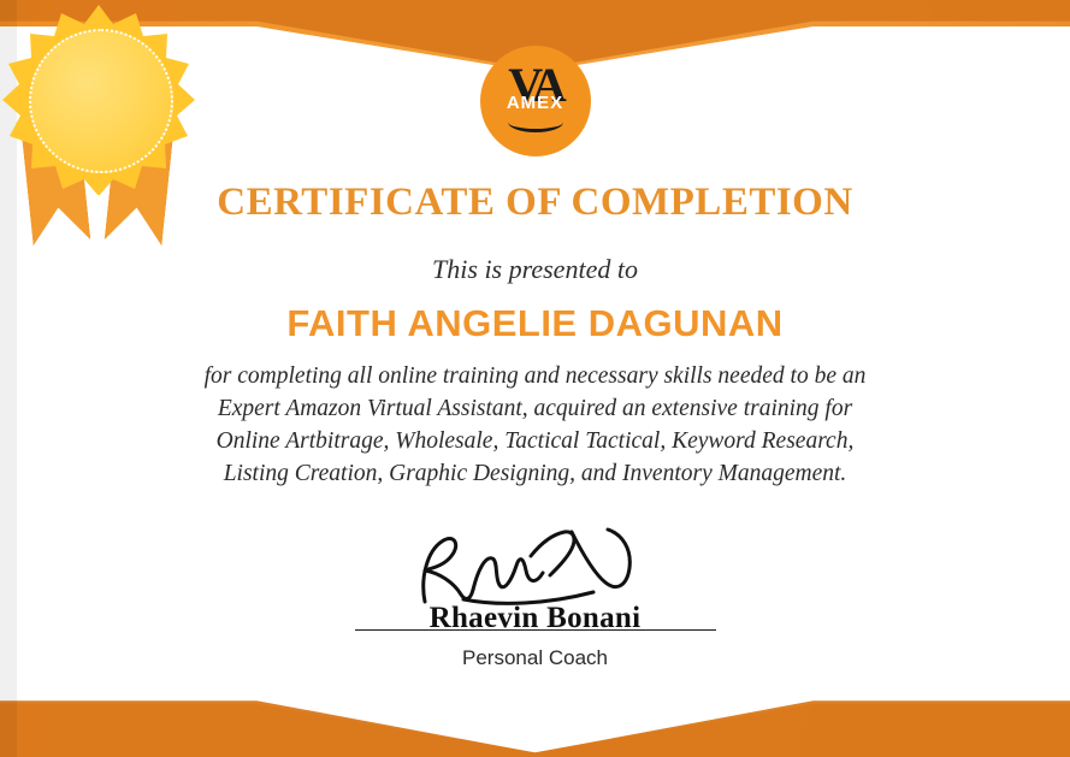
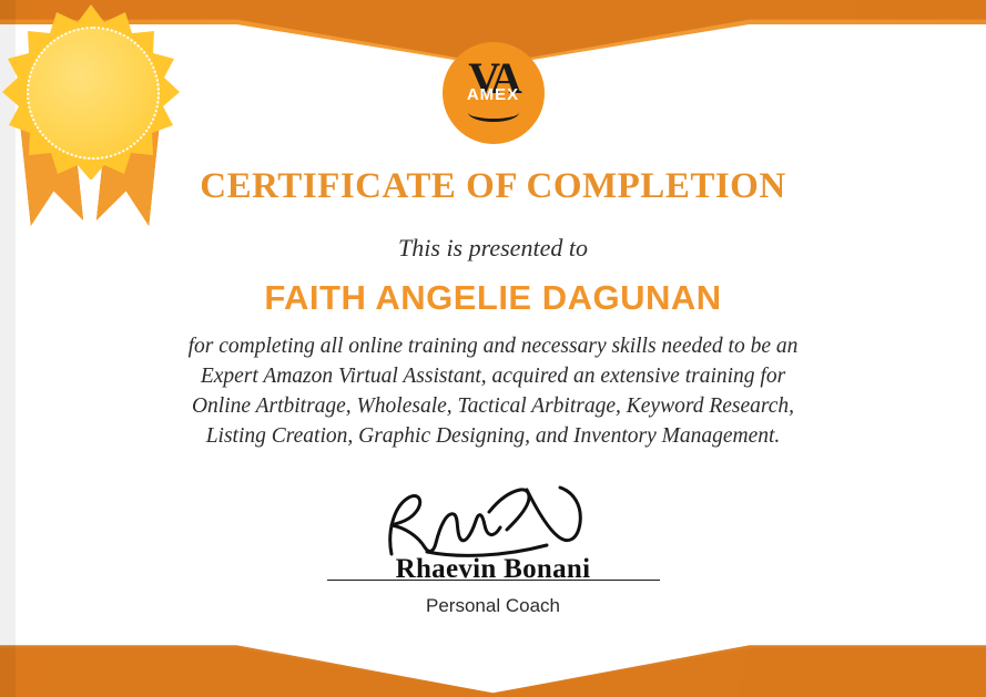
  VA
  AMEX
  CERTIFICATE OF COMPLETION
  This is presented to
  FAITH ANGELIE DAGUNAN
- for completing all online training and necessary skills needed to be an Expert Amazon Virtual Assistant, acquired an extensive training for Online Artbitrage, Wholesale, Tactical Tactical, Keyword Research, Listing Creation, Graphic Designing, and Inventory Management.
+ for completing all online training and necessary skills needed to be an Expert Amazon Virtual Assistant, acquired an extensive training for Online Artbitrage, Wholesale, Tactical Arbitrage, Keyword Research, Listing Creation, Graphic Designing, and Inventory Management.
  Rhaevin Bonani
  Personal Coach
